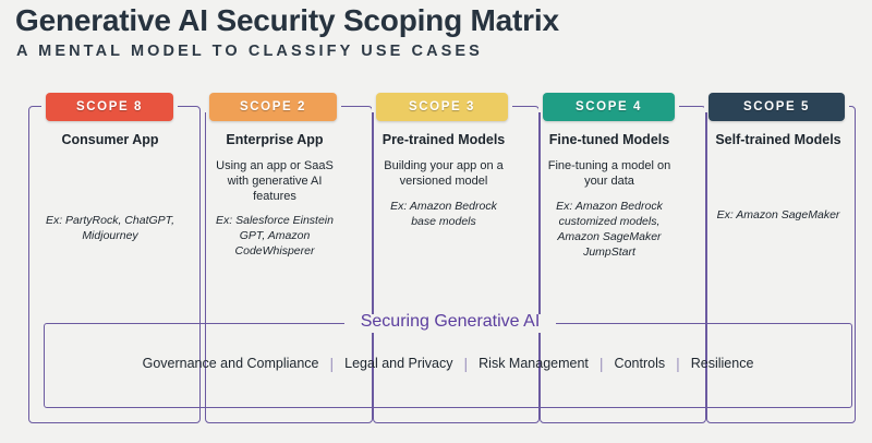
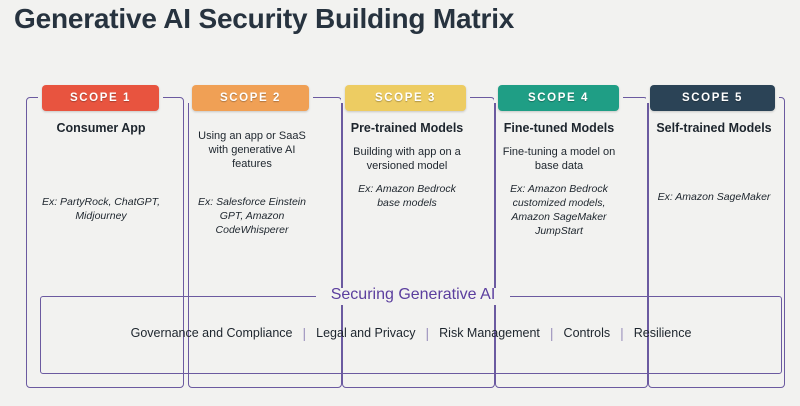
- Generative AI Security Scoping Matrix
+ Generative AI Security Building Matrix
- A MENTAL MODEL TO CLASSIFY USE CASES
- SCOPE 8
+ SCOPE 1
  Consumer App
  Ex: PartyRock, ChatGPT, Midjourney
  SCOPE 2
- Enterprise App
  Using an app or SaaS with generative AI features
  Ex: Salesforce Einstein GPT, Amazon CodeWhisperer
  SCOPE 3
  Pre-trained Models
- Building your app on a versioned model
+ Building with app on a versioned model
  Ex: Amazon Bedrock base models
  SCOPE 4
  Fine-tuned Models
- Fine-tuning a model on your data
+ Fine-tuning a model on base data
  Ex: Amazon Bedrock customized models, Amazon SageMaker JumpStart
  SCOPE 5
  Self-trained Models
  Ex: Amazon SageMaker
  Securing Generative AI
  Governance and Compliance
  |
  Legal and Privacy
  |
  Risk Management
  |
  Controls
  |
  Resilience
